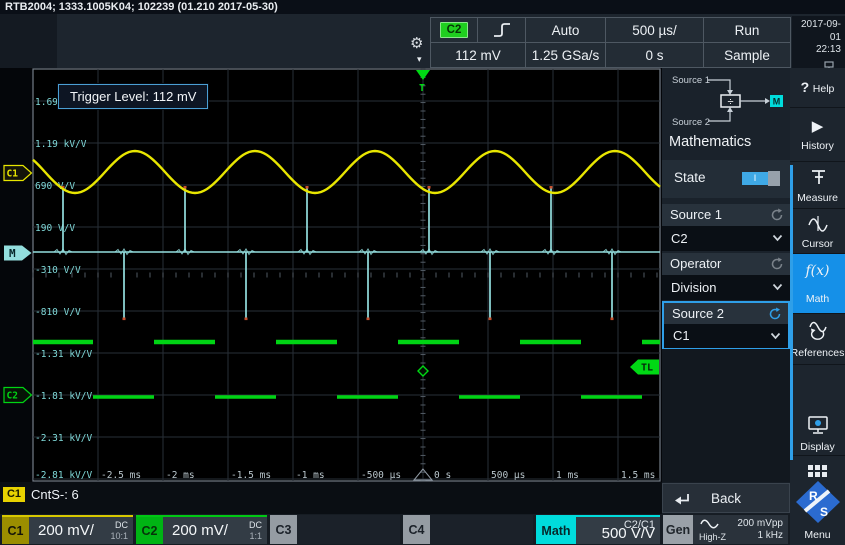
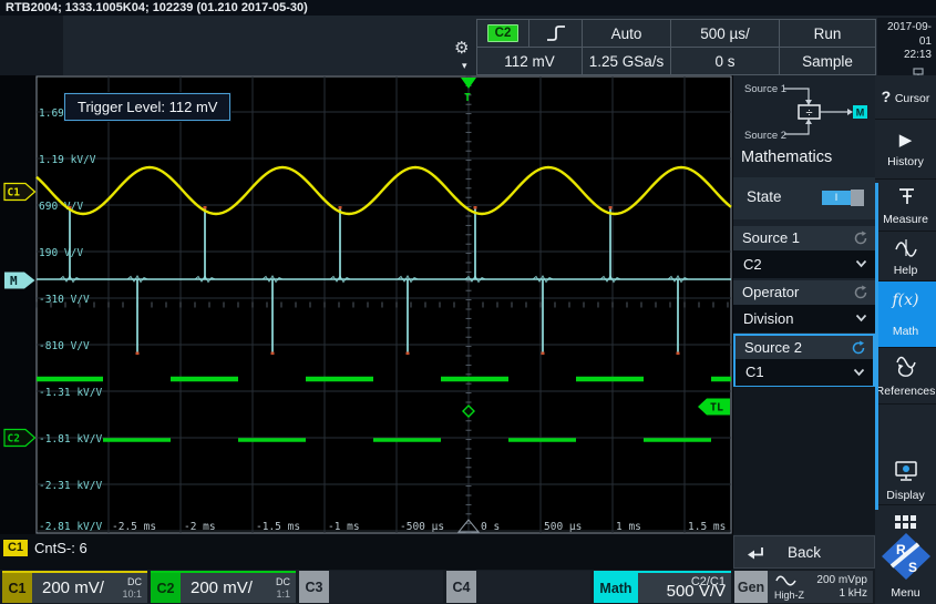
  RTB2004; 1333.1005K04; 102239 (01.210 2017-05-30)
  ⚙
  ▾
  C2
  Auto
  500 µs/
  Run
  112 mV
  1.25 GSa/s
  0 s
  Sample
  2017-09-01
  22:13
  1.19 kV/V
  690/V
  190 V/V
  -310 V/V
  -810 V/V
  -1.31 kV/V
  -1.81 kV/V
  -2.31 kV/V
  -2.81 kV/V
  -2.5 ms
  -2 ms
  -1.5 ms
  -1 ms
  -500 µs
  500 µs
  1 ms
  1.5 ms
  0 s
  T
  TL
  C1
  M
  C2
  Trigger Level: 112 mV
  C1
  CntS-: 6
  Source 1
  Source 2
  ÷
  M
  Mathematics
  State
  I
  Source 1
  C2
  Operator
  Division
  Source 2
  C1
  Back
- ? Help
+ ? Cursor
  ▶
  History
  Measure
- Cursor
+ Help
  f(x)
  Math
  References
  Display
  R
  S
  Menu
  C1
  200 mV/
  DC
  10:1
  C2
  200 mV/
  DC
  1:1
  C3
  C4
  Math
  C2/C1
  500 V/V
  Gen
  High-Z
  200 mVpp
  1 kHz
